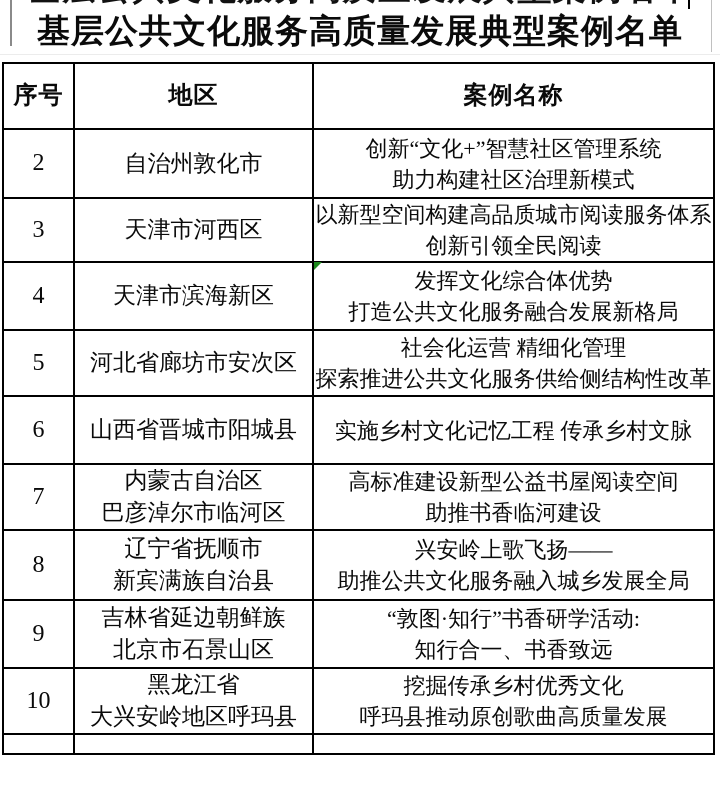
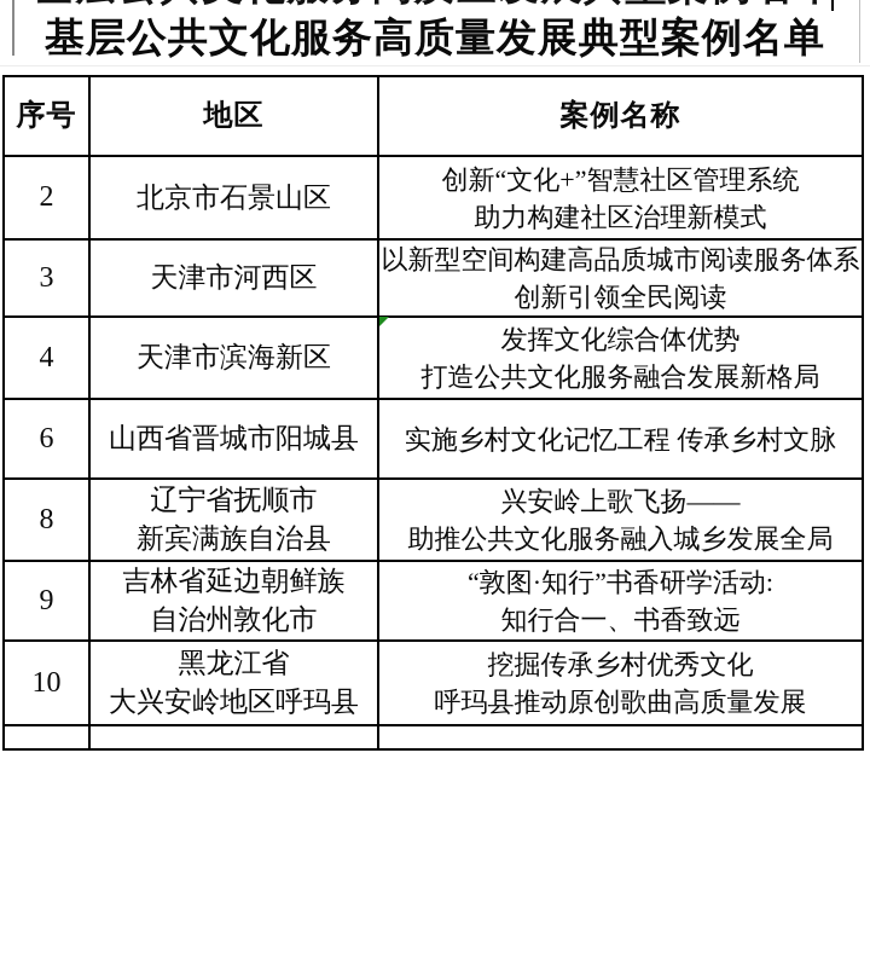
  基层公共文化服务高质量发展典型案例名单
  序号	地区	案例名称
- 2	自治州敦化市	创新“文化+”智慧社区管理系统助力构建社区治理新模式
+ 2	北京市石景山区	创新“文化+”智慧社区管理系统助力构建社区治理新模式
  3	天津市河西区	以新型空间构建高品质城市阅读服务体系创新引领全民阅读
  4	天津市滨海新区	发挥文化综合体优势打造公共文化服务融合发展新格局
- 5	河北省廊坊市安次区	社会化运营 精细化管理探索推进公共文化服务供给侧结构性改革
  6	山西省晋城市阳城县	实施乡村文化记忆工程 传承乡村文脉
- 7	内蒙古自治区巴彦淖尔市临河区	高标准建设新型公益书屋阅读空间助推书香临河建设
  8	辽宁省抚顺市新宾满族自治县	兴安岭上歌飞扬——助推公共文化服务融入城乡发展全局
- 9	吉林省延边朝鲜族北京市石景山区	“敦图·知行”书香研学活动:知行合一、书香致远
+ 9	吉林省延边朝鲜族自治州敦化市	“敦图·知行”书香研学活动:知行合一、书香致远
  10	黑龙江省大兴安岭地区呼玛县	挖掘传承乡村优秀文化呼玛县推动原创歌曲高质量发展
